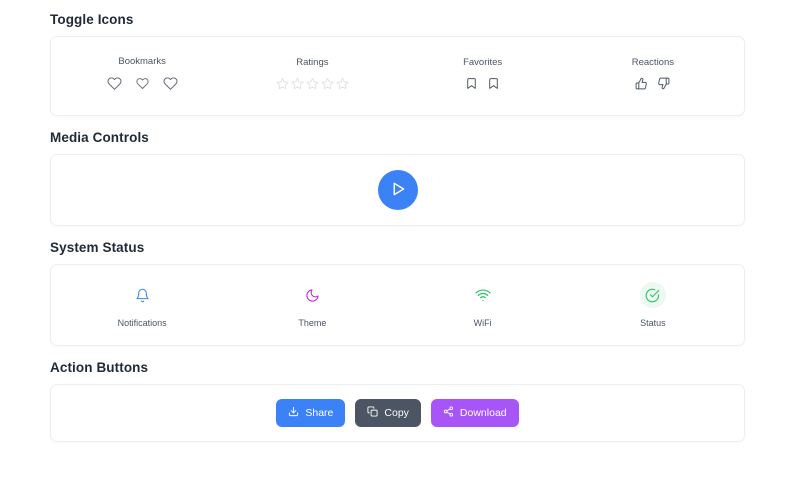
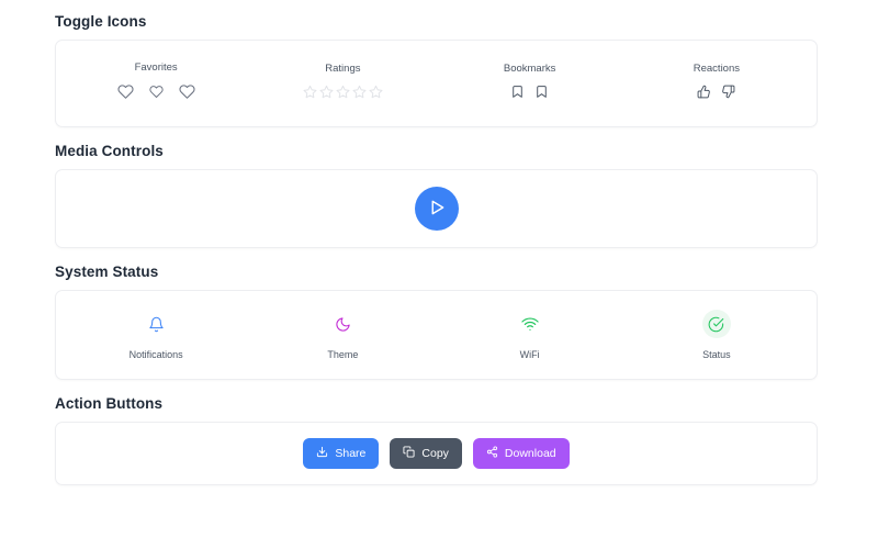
  Toggle Icons
- Bookmarks
+ Favorites
  Ratings
- Favorites
+ Bookmarks
  Reactions
  Media Controls
  System Status
  Notifications
  Theme
  WiFi
  Status
  Action Buttons
  Share
  Copy
  Download
